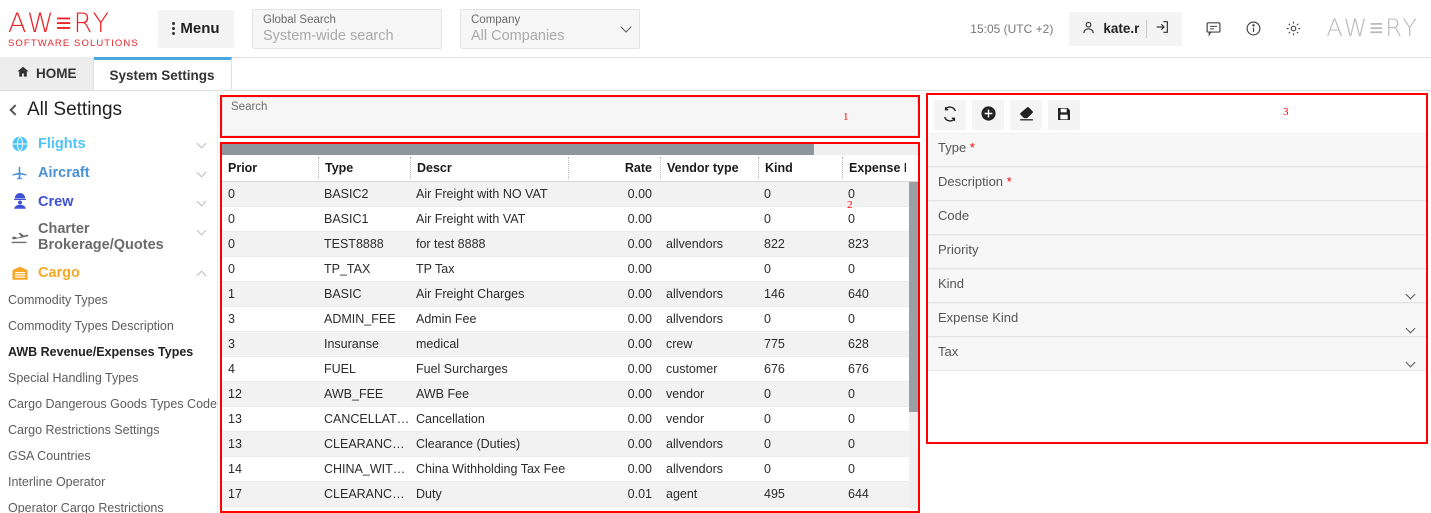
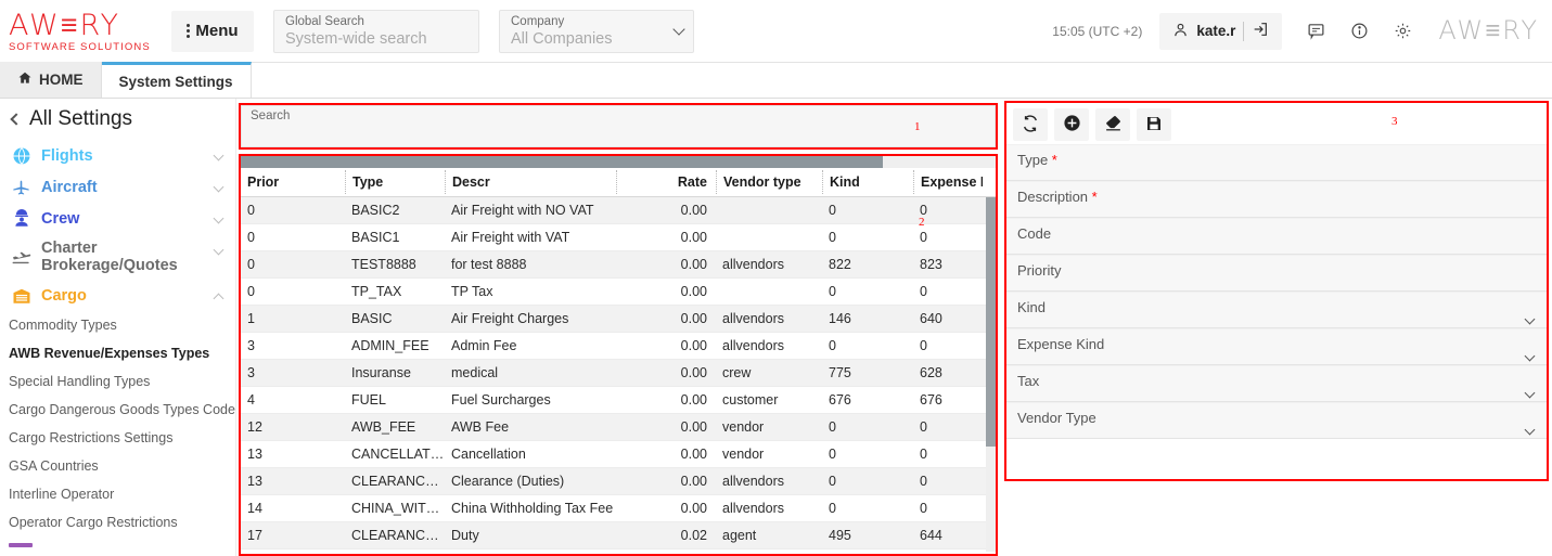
  AW≡RY
  SOFTWARE SOLUTIONS
  Menu
  Global Search
  System-wide search
  Company
  All Companies
  15:05 (UTC +2)
  kate.r
  AW≡RY
  HOME
  System Settings
  All Settings
  Flights
  Aircraft
  Crew
  Charter Brokerage/Quotes
  Cargo
  Commodity Types
- Commodity Types Description
  AWB Revenue/Expenses Types
  Special Handling Types
  Cargo Dangerous Goods Types Code
  Cargo Restrictions Settings
  GSA Countries
  Interline Operator
  Operator Cargo Restrictions
  Search
  1
  Prior
  Type
  Descr
  Rate
  Vendor type
  Kind
  0
  BASIC2
  Air Freight with NO VAT
  0.00
  0
  0
  0
  BASIC1
  Air Freight with VAT
  0.00
  0
  0
  0
  TEST8888
  for test 8888
  0.00
  allvendors
  822
  823
  0
  TP_TAX
  TP Tax
  0.00
  0
  0
  1
  BASIC
  Air Freight Charges
  0.00
  allvendors
  146
  640
  3
  ADMIN_FEE
  Admin Fee
  0.00
  allvendors
  0
  0
  3
  Insuranse
  medical
  0.00
  crew
  775
  628
  4
  FUEL
  Fuel Surcharges
  0.00
  customer
  676
  676
  12
  AWB_FEE
  AWB Fee
  0.00
  vendor
  0
  0
  13
  CANCELLATI…
  Cancellation
  0.00
  vendor
  0
  0
  13
  CLEARANCE_
  Clearance (Duties)
  0.00
  allvendors
  0
  0
  14
  CHINA_WITH…
  China Withholding Tax Fee
  0.00
  allvendors
  0
  0
  17
  CLEARANCE_
  Duty
- 0.01
+ 0.02
  agent
  495
  644
  2
  3
  Type *
  Description *
  Code
  Priority
  Kind
  Expense Kind
  Tax
+ Vendor Type
